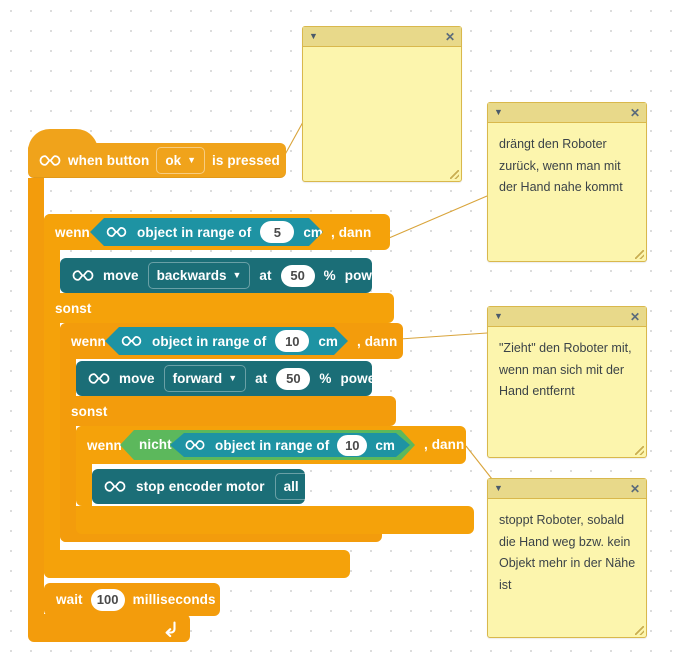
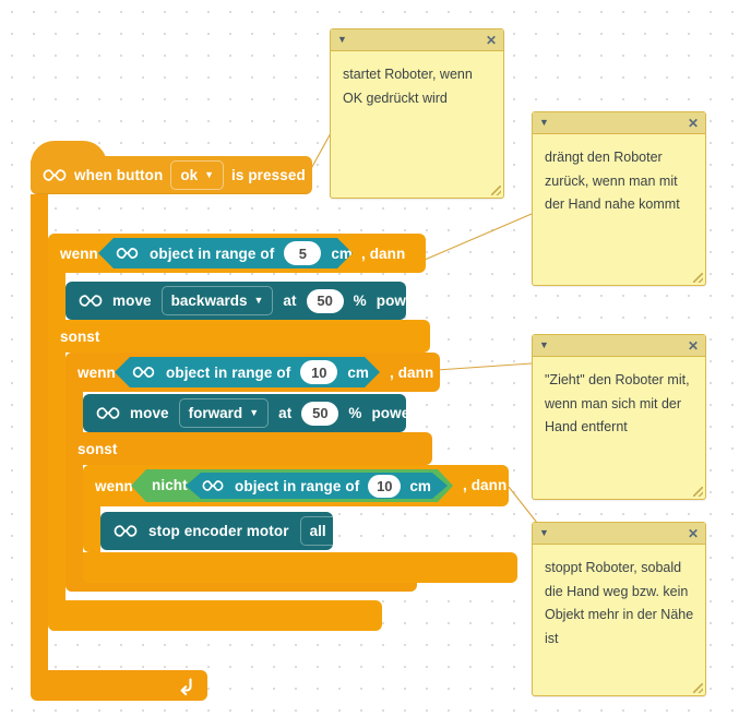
  when button
  ok
  ▼
  is pressed
  wenn
  object in range of
  5
  cm
  , dann
  move
  backwards
  ▼
  at
  50
  %
  power
  sonst
  wenn
  object in range of
  10
  cm
  , dann
  move
  forward
  ▼
  at
  50
  %
  power
  sonst
  wenn
  nicht
  object in range of
  10
  cm
  , dann
  stop encoder motor
  all
  ▼
- wait
- 100
- milliseconds
  ▼
  ✕
+ startet Roboter, wenn
+ OK gedrückt wird
  ▼
  ✕
  drängt den Roboter
  zurück, wenn man mit
  der Hand nahe kommt
  ▼
  ✕
  "Zieht" den Roboter mit,
  wenn man sich mit der
  Hand entfernt
  ▼
  ✕
  stoppt Roboter, sobald
  die Hand weg bzw. kein
  Objekt mehr in der Nähe
  ist
